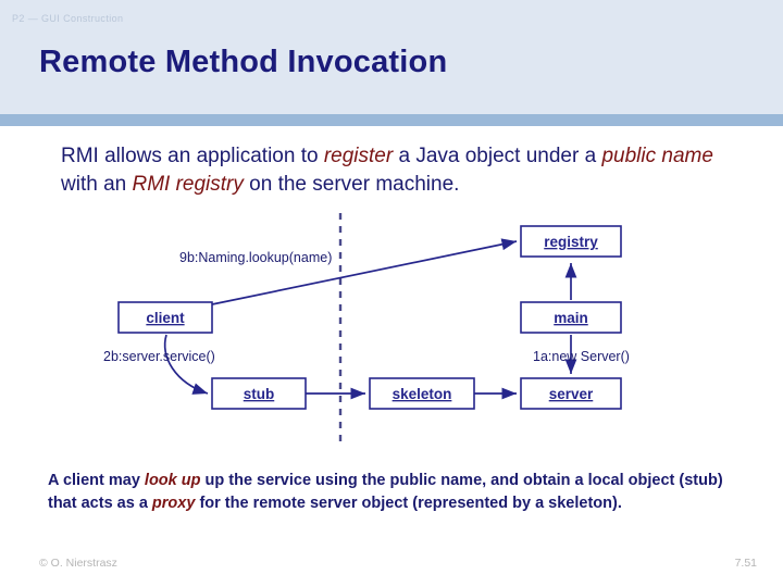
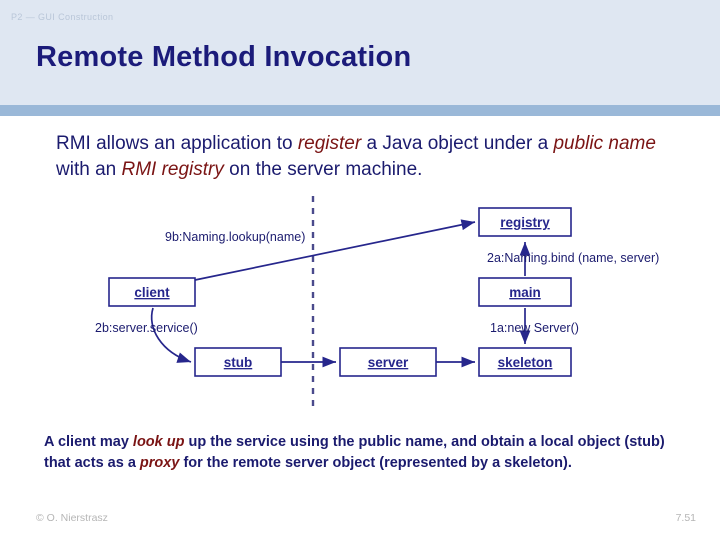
  P2 — GUI Construction
  Remote Method Invocation
  RMI allows an application to register a Java object under a public name with an RMI registry on the server machine.
  registry
  main
- server
+ skeleton
  client
  stub
- skeleton
+ server
  9b:Naming.lookup(name)
+ 2a:Naming.bind (name, server)
  1a:new Server()
  2b:server.service()
  A client may look up up the service using the public name, and obtain a local object (stub) that acts as a proxy for the remote server object (represented by a skeleton).
  © O. Nierstrasz
  7.51
